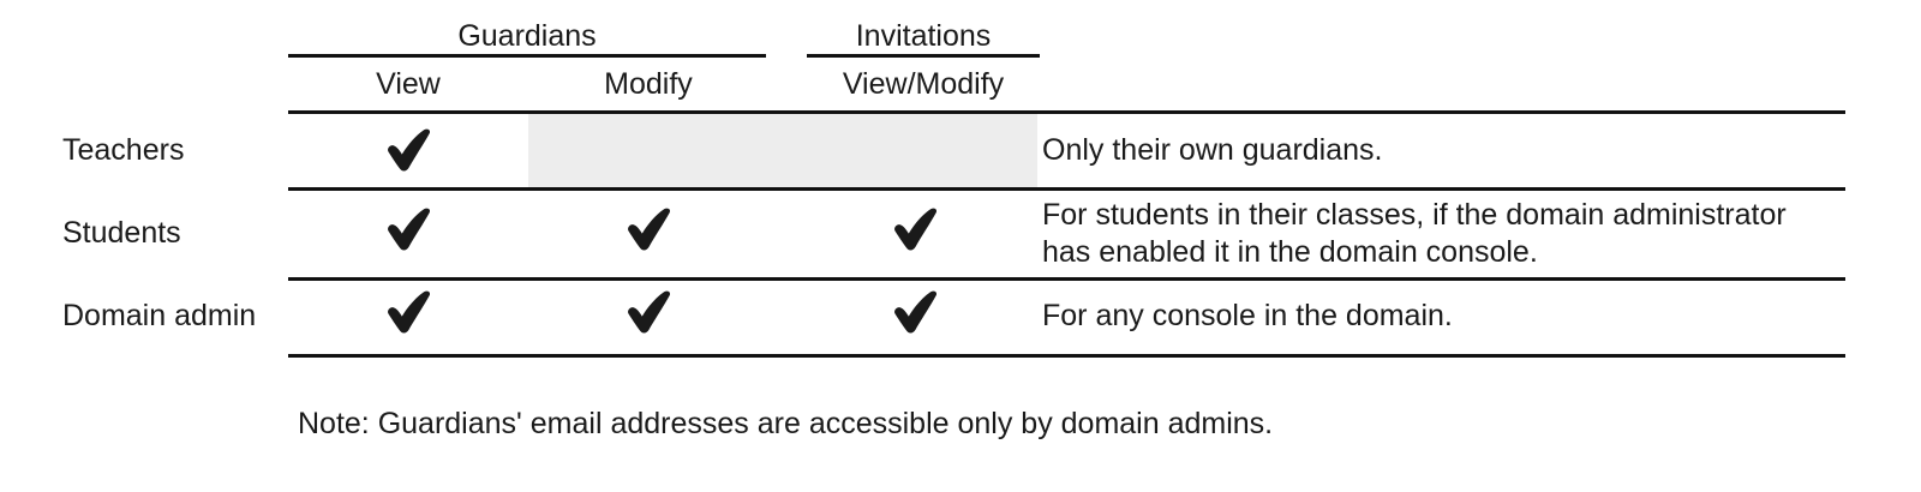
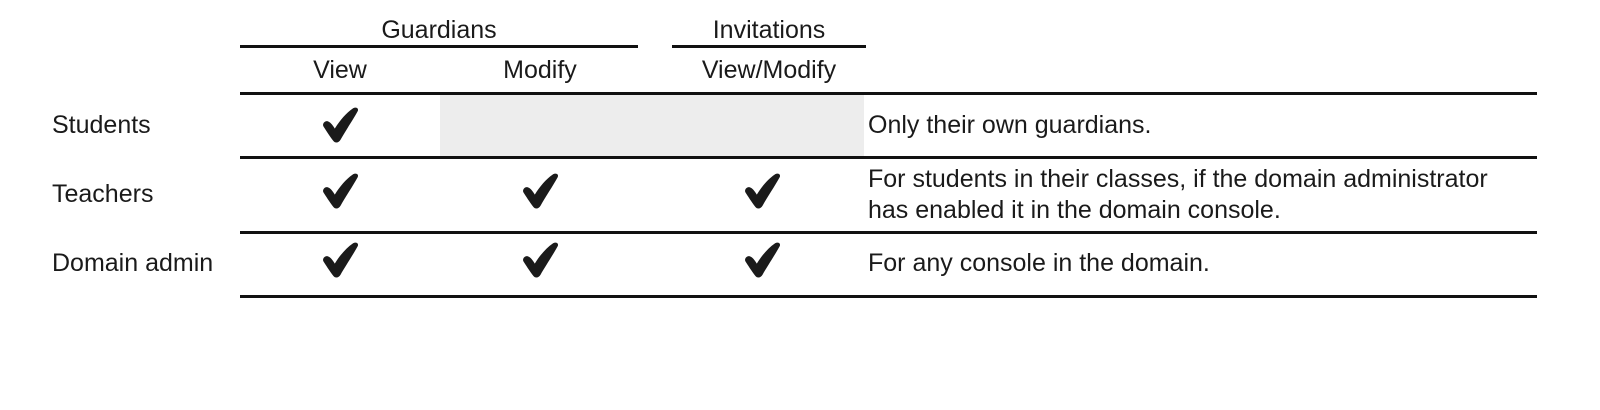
  Guardians
  Invitations
  View
  Modify
  View/Modify
- Teachers
+ Students
  Only their own guardians.
- Students
+ Teachers
  For students in their classes, if the domain administrator has enabled it in the domain console.
  Domain admin
  For any console in the domain.
- Note: Guardians' email addresses are accessible only by domain admins.
